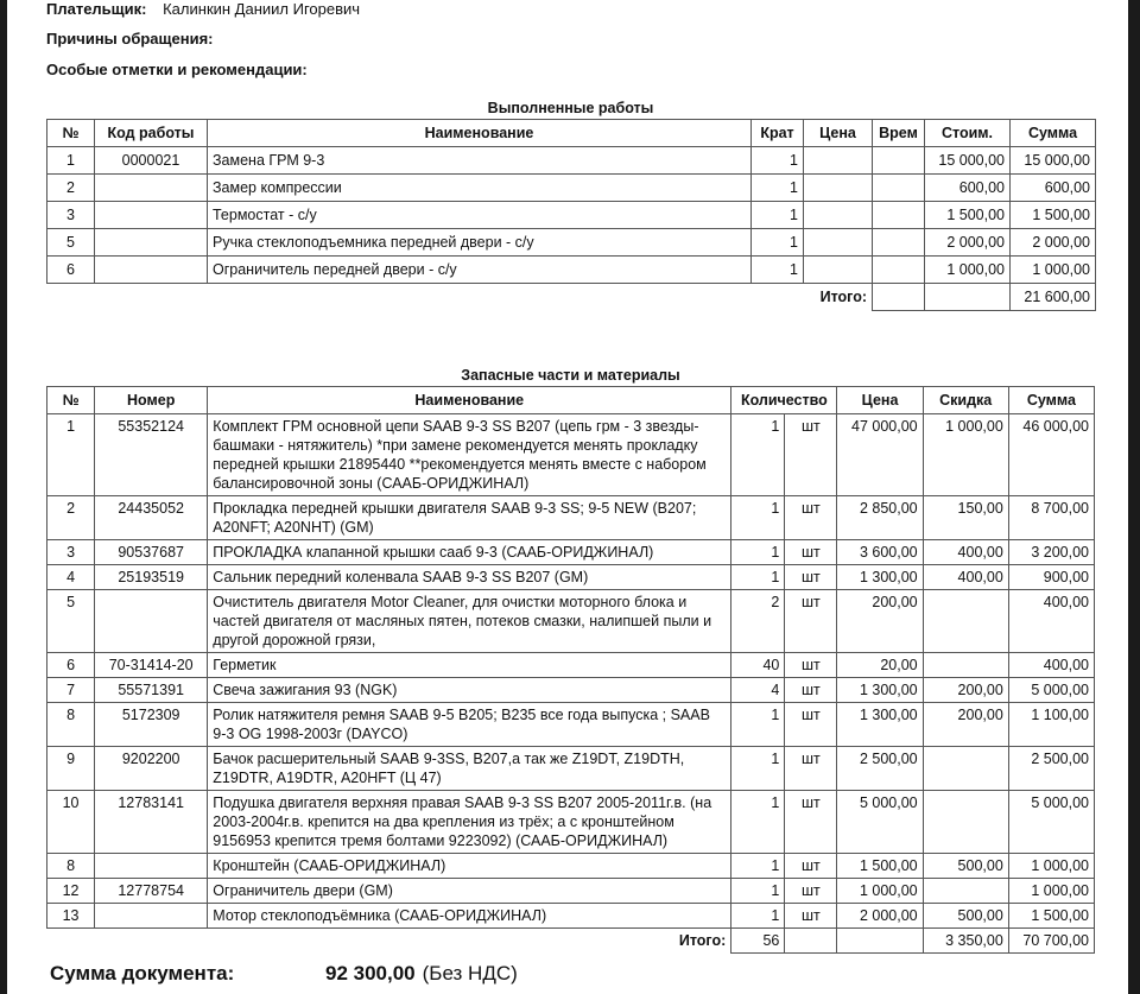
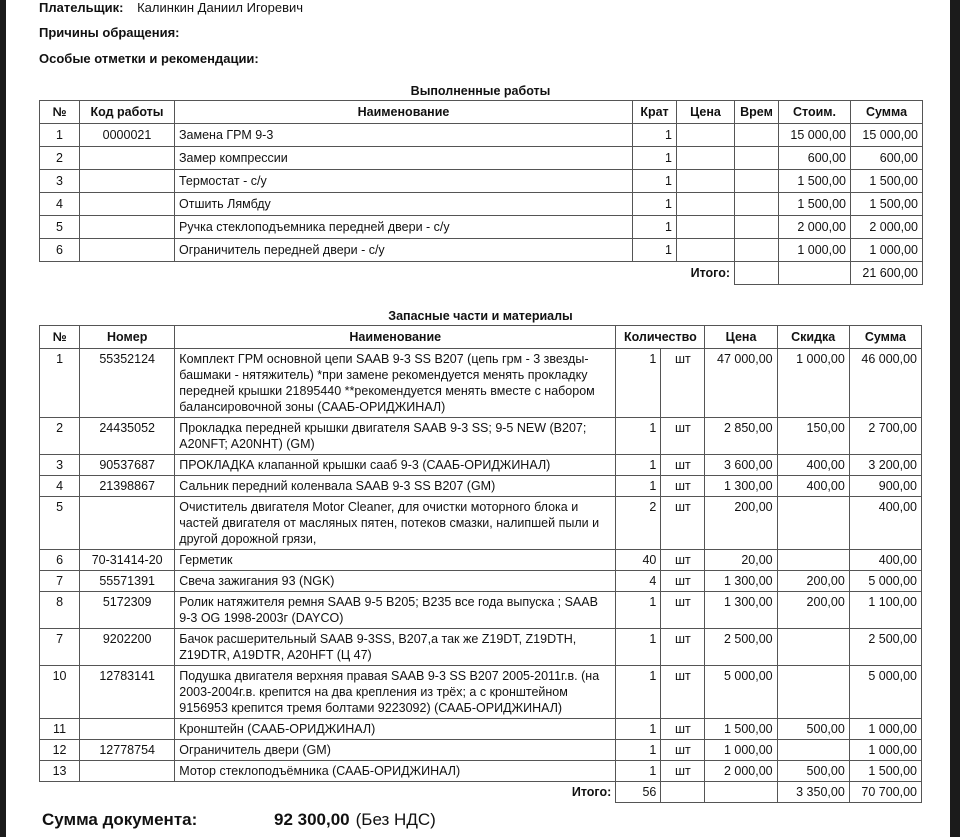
  Плательщик: Калинкин Даниил Игоревич
  Причины обращения:
  Особые отметки и рекомендации:
  Выполненные работы
  №	Код работы	Наименование	Крат	Цена	Врем	Стоим.	Сумма
  1	0000021	Замена ГРМ 9-3	1			15 000,00	15 000,00
  2		Замер компрессии	1			600,00	600,00
  3		Термостат - с/у	1			1 500,00	1 500,00
+ 4		Отшить Лямбду	1			1 500,00	1 500,00
  5		Ручка стеклоподъемника передней двери - с/у	1			2 000,00	2 000,00
  6		Ограничитель передней двери - с/у	1			1 000,00	1 000,00
  Итого:			21 600,00
  Запасные части и материалы
  №	Номер	Наименование	Количество	Цена	Скидка	Сумма
  1	55352124	Комплект ГРМ основной цепи SAAB 9-3 SS B207 (цепь грм - 3 звезды-башмаки - нятяжитель) *при замене рекомендуется менять прокладку передней крышки 21895440 **рекомендуется менять вместе с набором балансировочной зоны (СААБ-ОРИДЖИНАЛ)	1	шт	47 000,00	1 000,00	46 000,00
- 2	24435052	Прокладка передней крышки двигателя SAAB 9-3 SS; 9-5 NEW (B207; A20NFT; A20NHT) (GM)	1	шт	2 850,00	150,00	8 700,00
+ 2	24435052	Прокладка передней крышки двигателя SAAB 9-3 SS; 9-5 NEW (B207; A20NFT; A20NHT) (GM)	1	шт	2 850,00	150,00	2 700,00
  3	90537687	ПРОКЛАДКА клапанной крышки сааб 9-3 (СААБ-ОРИДЖИНАЛ)	1	шт	3 600,00	400,00	3 200,00
- 4	25193519	Сальник передний коленвала SAAB 9-3 SS B207 (GM)	1	шт	1 300,00	400,00	900,00
+ 4	21398867	Сальник передний коленвала SAAB 9-3 SS B207 (GM)	1	шт	1 300,00	400,00	900,00
  5		Очиститель двигателя Motor Cleaner, для очистки моторного блока и частей двигателя от масляных пятен, потеков смазки, налипшей пыли и другой дорожной грязи,	2	шт	200,00		400,00
  6	70-31414-20	Герметик	40	шт	20,00		400,00
  7	55571391	Свеча зажигания 93 (NGK)	4	шт	1 300,00	200,00	5 000,00
  8	5172309	Ролик натяжителя ремня SAAB 9-5 B205; B235 все года выпуска ; SAAB 9-3 OG 1998-2003г (DAYCO)	1	шт	1 300,00	200,00	1 100,00
- 9	9202200	Бачок расшерительный SAAB 9-3SS, B207,а так же Z19DT, Z19DTH, Z19DTR, A19DTR, A20HFT (Ц 47)	1	шт	2 500,00		2 500,00
+ 7	9202200	Бачок расшерительный SAAB 9-3SS, B207,а так же Z19DT, Z19DTH, Z19DTR, A19DTR, A20HFT (Ц 47)	1	шт	2 500,00		2 500,00
  10	12783141	Подушка двигателя верхняя правая SAAB 9-3 SS B207 2005-2011г.в. (на 2003-2004г.в. крепится на два крепления из трёх; а с кронштейном 9156953 крепится тремя болтами 9223092) (СААБ-ОРИДЖИНАЛ)	1	шт	5 000,00		5 000,00
- 8		Кронштейн (СААБ-ОРИДЖИНАЛ)	1	шт	1 500,00	500,00	1 000,00
+ 11		Кронштейн (СААБ-ОРИДЖИНАЛ)	1	шт	1 500,00	500,00	1 000,00
  12	12778754	Ограничитель двери (GM)	1	шт	1 000,00		1 000,00
  13		Мотор стеклоподъёмника (СААБ-ОРИДЖИНАЛ)	1	шт	2 000,00	500,00	1 500,00
  Итого:	56			3 350,00	70 700,00
  Сумма документа:
  92 300,00 (Без НДС)
